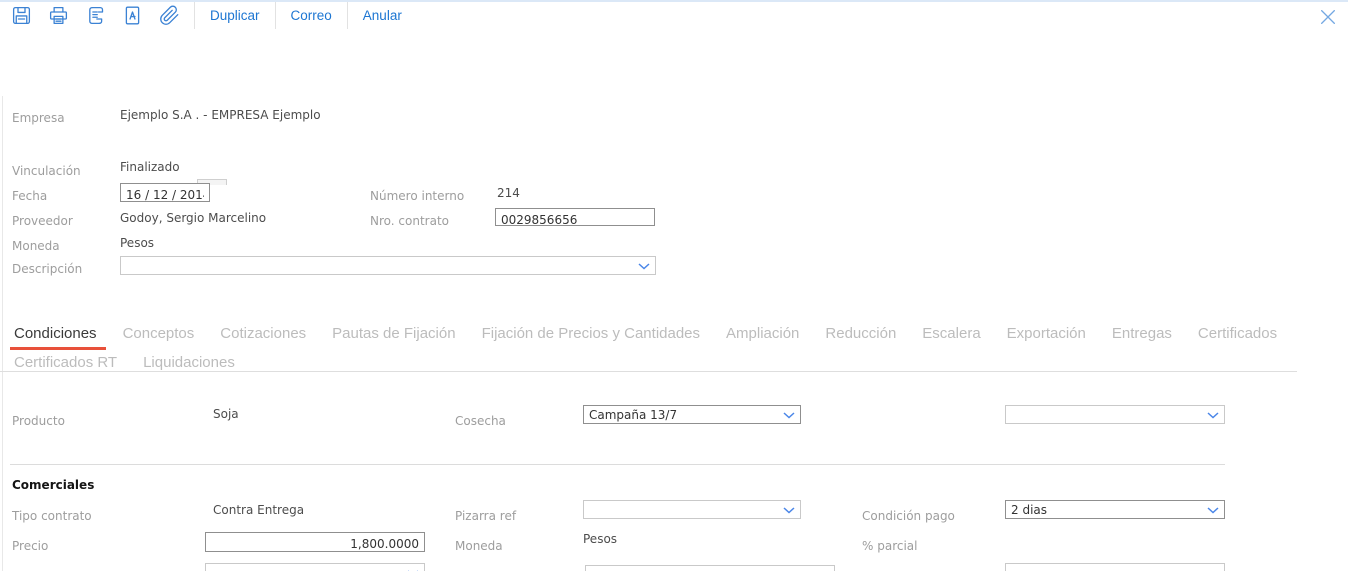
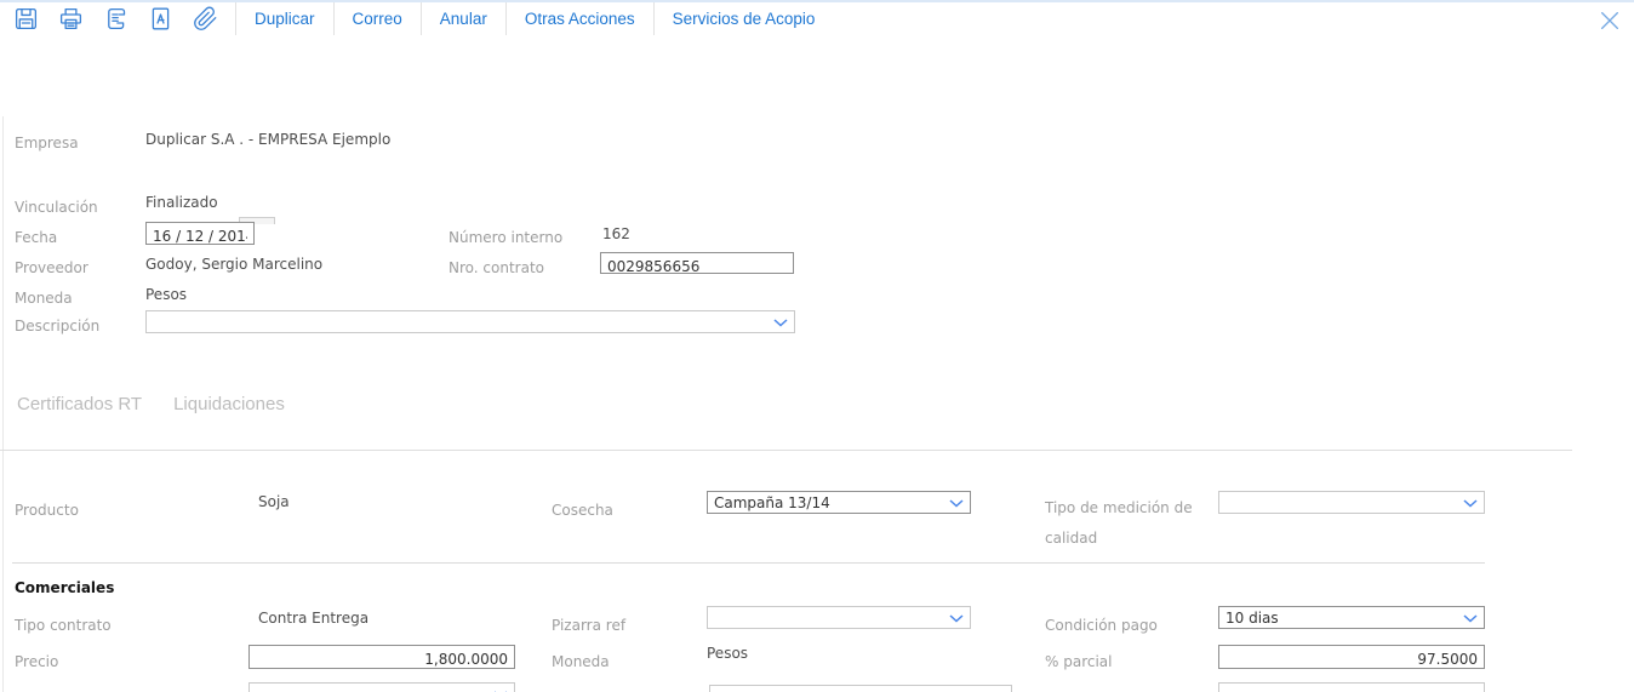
  Duplicar
  Correo
  Anular
+ Otras Acciones
+ Servicios de Acopio
  Empresa
- Ejemplo S.A . - EMPRESA Ejemplo
+ Duplicar S.A . - EMPRESA Ejemplo
  Vinculación
  Finalizado
  Fecha
  16 / 12 / 201
  Número interno
- 214
+ 162
  Proveedor
  Godoy, Sergio Marcelino
  Nro. contrato
  0029856656
  Moneda
  Pesos
  Descripción
- Condiciones
- Conceptos
- Cotizaciones
- Pautas de Fijación
- Fijación de Precios y Cantidades
- Ampliación
- Reducción
- Escalera
- Exportación
- Entregas
- Certificados
  Certificados RT
  Liquidaciones
  Producto
  Soja
  Cosecha
- Campaña 13/7
+ Campaña 13/14
+ Tipo de medición de calidad
  Comerciales
  Tipo contrato
  Contra Entrega
  Pizarra ref
  Condición pago
- 2 dias
+ 10 dias
  Precio
  1,800.0000
  Moneda
  Pesos
  % parcial
+ 97.5000
